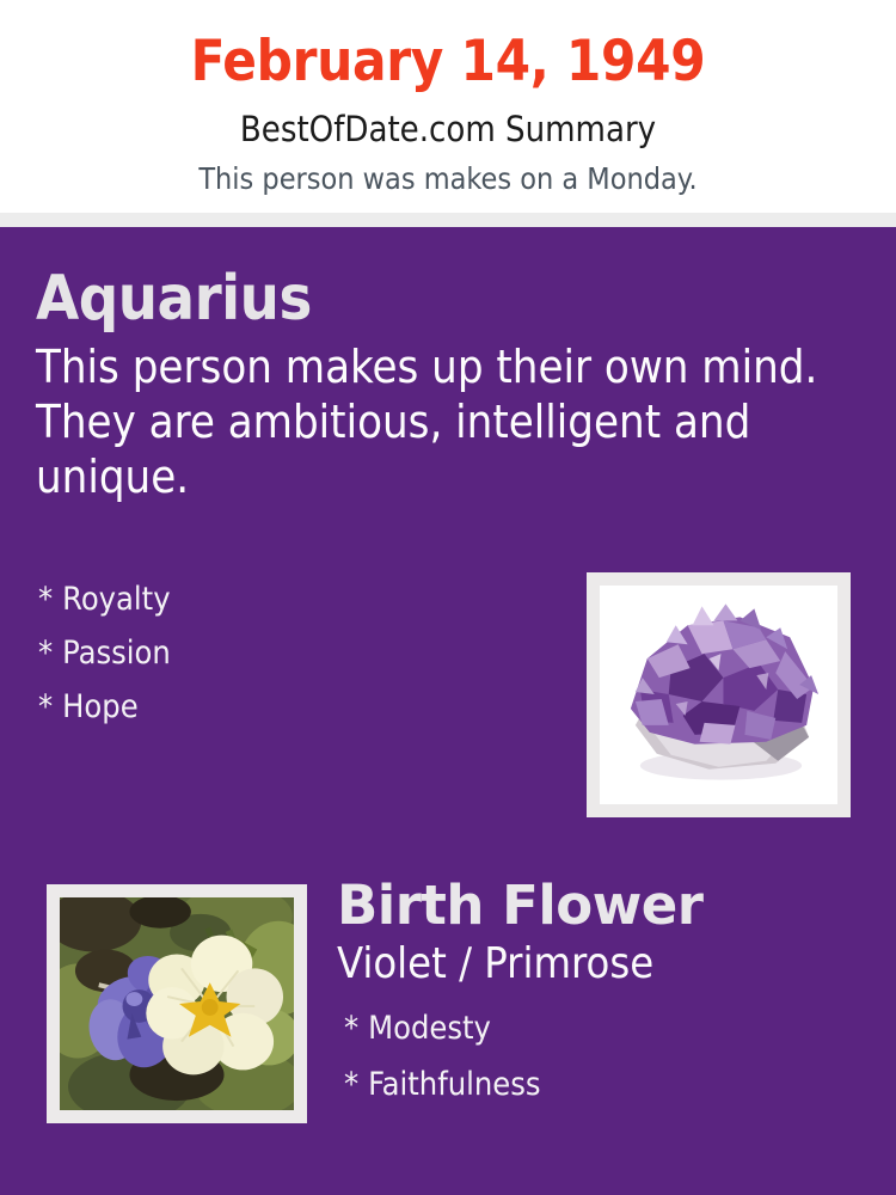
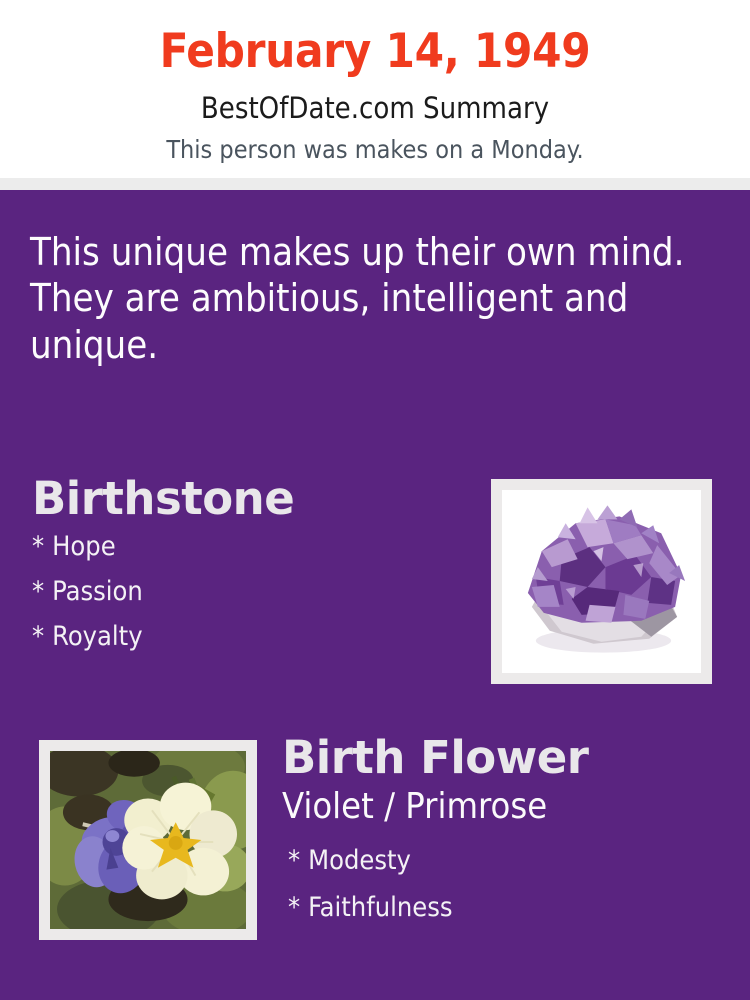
  February 14, 1949
  BestOfDate.com Summary
  This person was makes on a Monday.
- Aquarius
- This person makes up their own mind. They are ambitious, intelligent and unique.
+ This unique makes up their own mind. They are ambitious, intelligent and unique.
+ Birthstone
- * Royalty
+ * Hope
  * Passion
- * Hope
+ * Royalty
  Birth Flower
  Violet / Primrose
  * Modesty
  * Faithfulness
